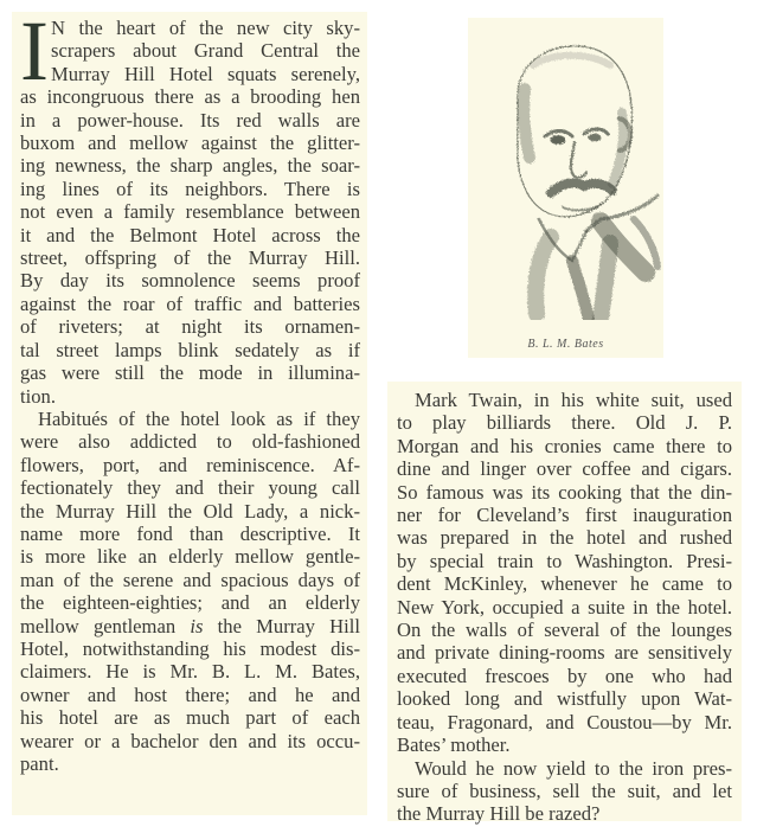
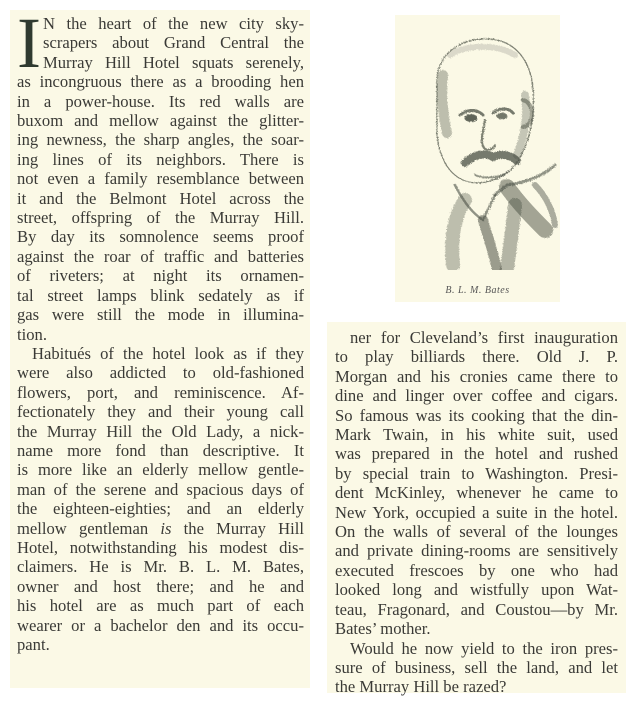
  I
  N the heart of the new city sky-
  scrapers about Grand Central the
  Murray Hill Hotel squats serenely,
  as incongruous there as a brooding hen
  in a power-house. Its red walls are
  buxom and mellow against the glitter-
  ing newness, the sharp angles, the soar-
  ing lines of its neighbors. There is
  not even a family resemblance between
  it and the Belmont Hotel across the
  street, offspring of the Murray Hill.
  By day its somnolence seems proof
  against the roar of traffic and batteries
  of riveters; at night its ornamen-
  tal street lamps blink sedately as if
  gas were still the mode in illumina-
  tion.
  Habitués of the hotel look as if they
  were also addicted to old-fashioned
  flowers, port, and reminiscence. Af-
  fectionately they and their young call
  the Murray Hill the Old Lady, a nick-
  name more fond than descriptive. It
  is more like an elderly mellow gentle-
  man of the serene and spacious days of
  the eighteen-eighties; and an elderly
  mellow gentleman is the Murray Hill
  Hotel, notwithstanding his modest dis-
  claimers. He is Mr. B. L. M. Bates,
  owner and host there; and he and
  his hotel are as much part of each
  wearer or a bachelor den and its occu-
  pant.
  B. L. M. Bates
- Mark Twain, in his white suit, used
+ ner for Cleveland’s first inauguration
  to play billiards there. Old J. P.
  Morgan and his cronies came there to
  dine and linger over coffee and cigars.
  So famous was its cooking that the din-
- ner for Cleveland’s first inauguration
+ Mark Twain, in his white suit, used
  was prepared in the hotel and rushed
  by special train to Washington. Presi-
  dent McKinley, whenever he came to
  New York, occupied a suite in the hotel.
  On the walls of several of the lounges
  and private dining-rooms are sensitively
  executed frescoes by one who had
  looked long and wistfully upon Wat-
  teau, Fragonard, and Coustou—by Mr.
  Bates’ mother.
  Would he now yield to the iron pres-
- sure of business, sell the suit, and let
+ sure of business, sell the land, and let
  the Murray Hill be razed?
